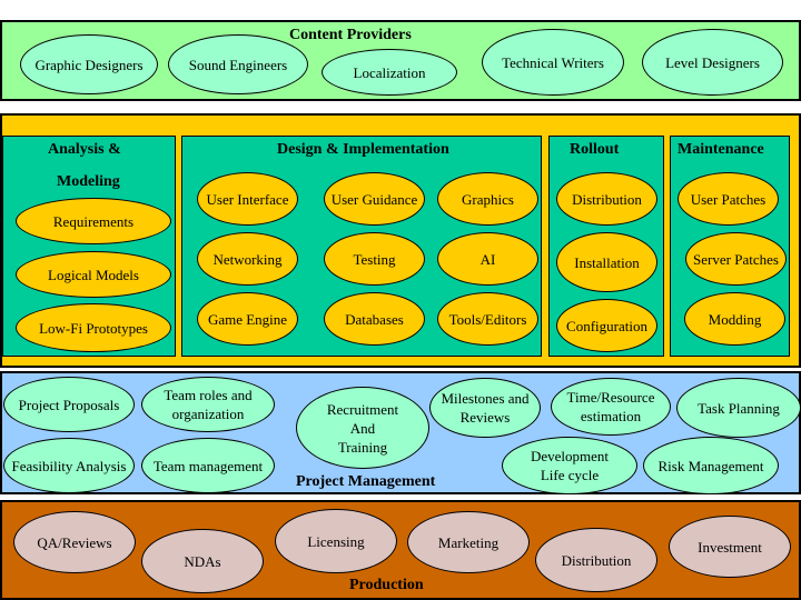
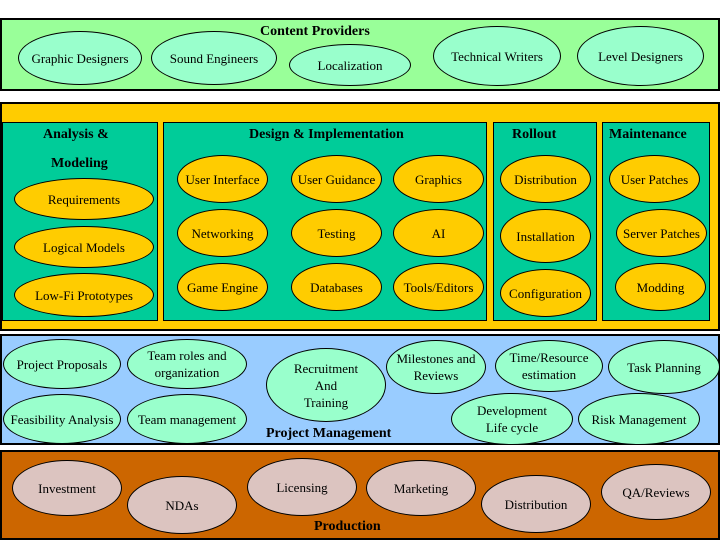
  Content Providers
  Graphic Designers
  Sound Engineers
  Localization
  Technical Writers
  Level Designers
  Analysis &
  Modeling
  Requirements
  Logical Models
  Low-Fi Prototypes
  Design & Implementation
  User Interface
  User Guidance
  Graphics
  Networking
  Testing
  AI
  Game Engine
  Databases
  Tools/Editors
  Rollout
  Distribution
  Installation
  Configuration
  Maintenance
  User Patches
  Server Patches
  Modding
  Project Management
  Project Proposals
  Team roles and
  organization
  Recruitment
  And
  Training
  Milestones and
  Reviews
  Time/Resource
  estimation
  Task Planning
  Feasibility Analysis
  Team management
  Development
  Life cycle
  Risk Management
  Production
- QA/Reviews
+ Investment
  NDAs
  Licensing
  Marketing
  Distribution
- Investment
+ QA/Reviews
